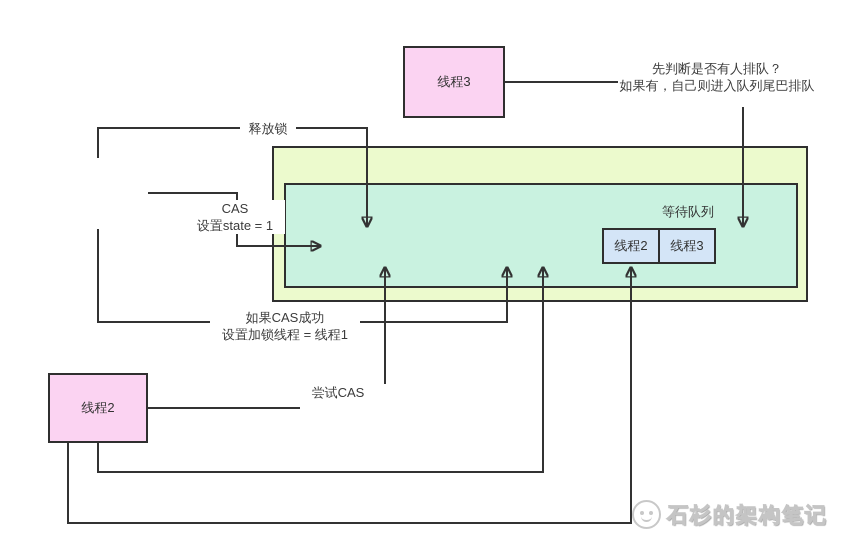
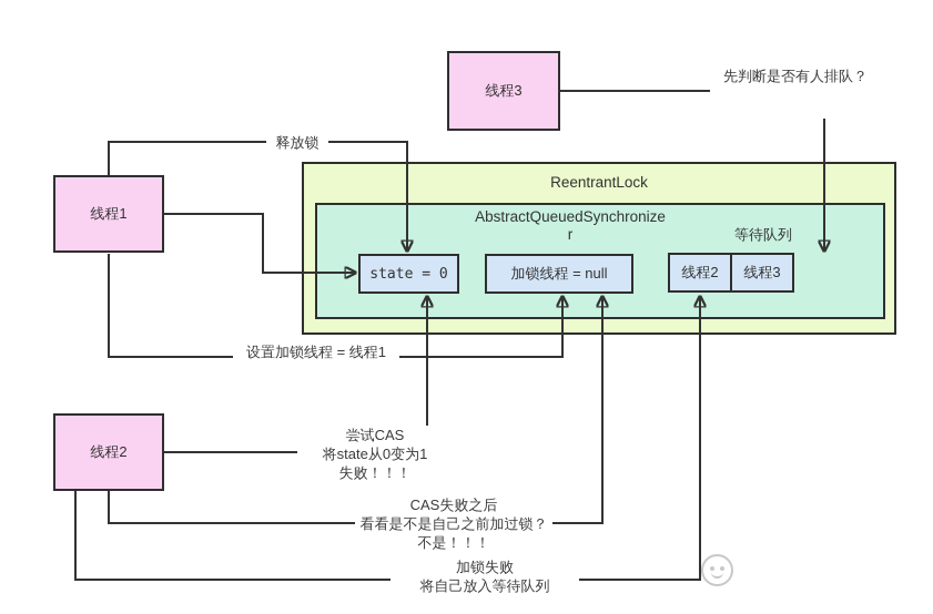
  线程3
+ 线程1
  线程2
+ ReentrantLock
+ AbstractQueuedSynchronize
+ r
  等待队列
+ state = 0
+ 加锁线程 = null
  线程2
  线程3
  释放锁
- CAS
- 设置state = 1
- 如果CAS成功
  设置加锁线程 = 线程1
  尝试CAS
+ 将state从0变为1
+ 失败！！！
+ CAS失败之后
+ 看看是不是自己之前加过锁？
+ 不是！！！
+ 加锁失败
+ 将自己放入等待队列
  先判断是否有人排队？
- 如果有，自己则进入队列尾巴排队
- 石杉的架构笔记
